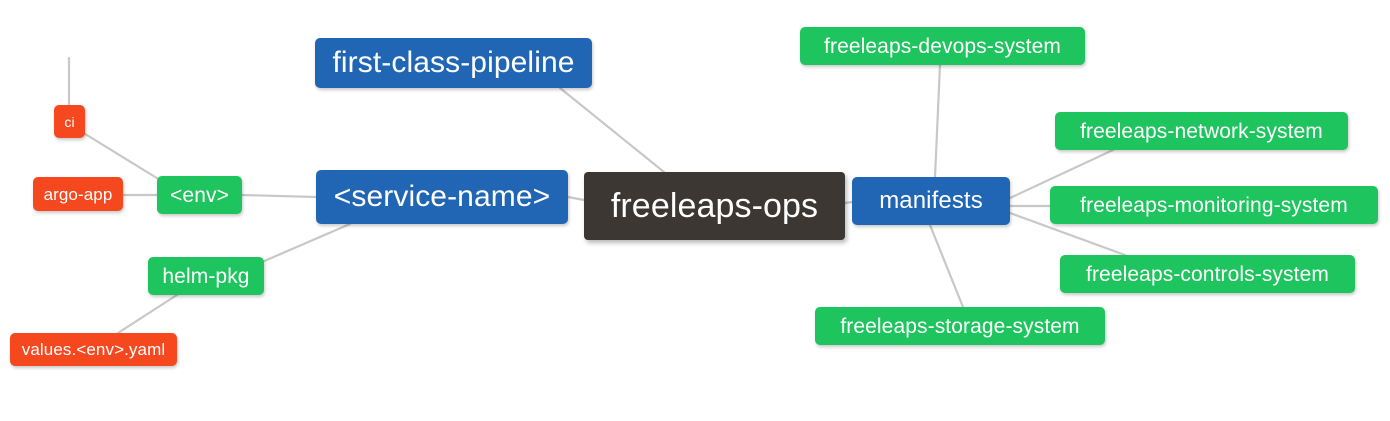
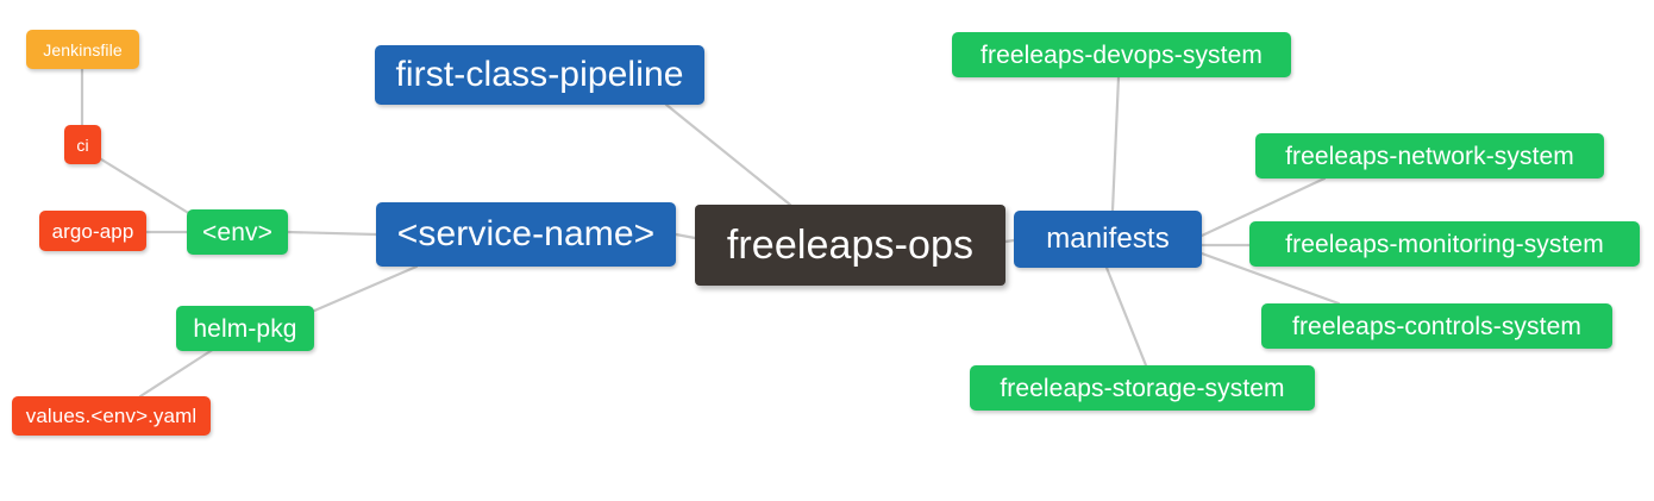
  freeleaps-ops
  first-class-pipeline
  <service-name>
  <env>
  ci
+ Jenkinsfile
  argo-app
  helm-pkg
  values.<env>.yaml
  manifests
  freeleaps-devops-system
  freeleaps-network-system
  freeleaps-monitoring-system
  freeleaps-controls-system
  freeleaps-storage-system
